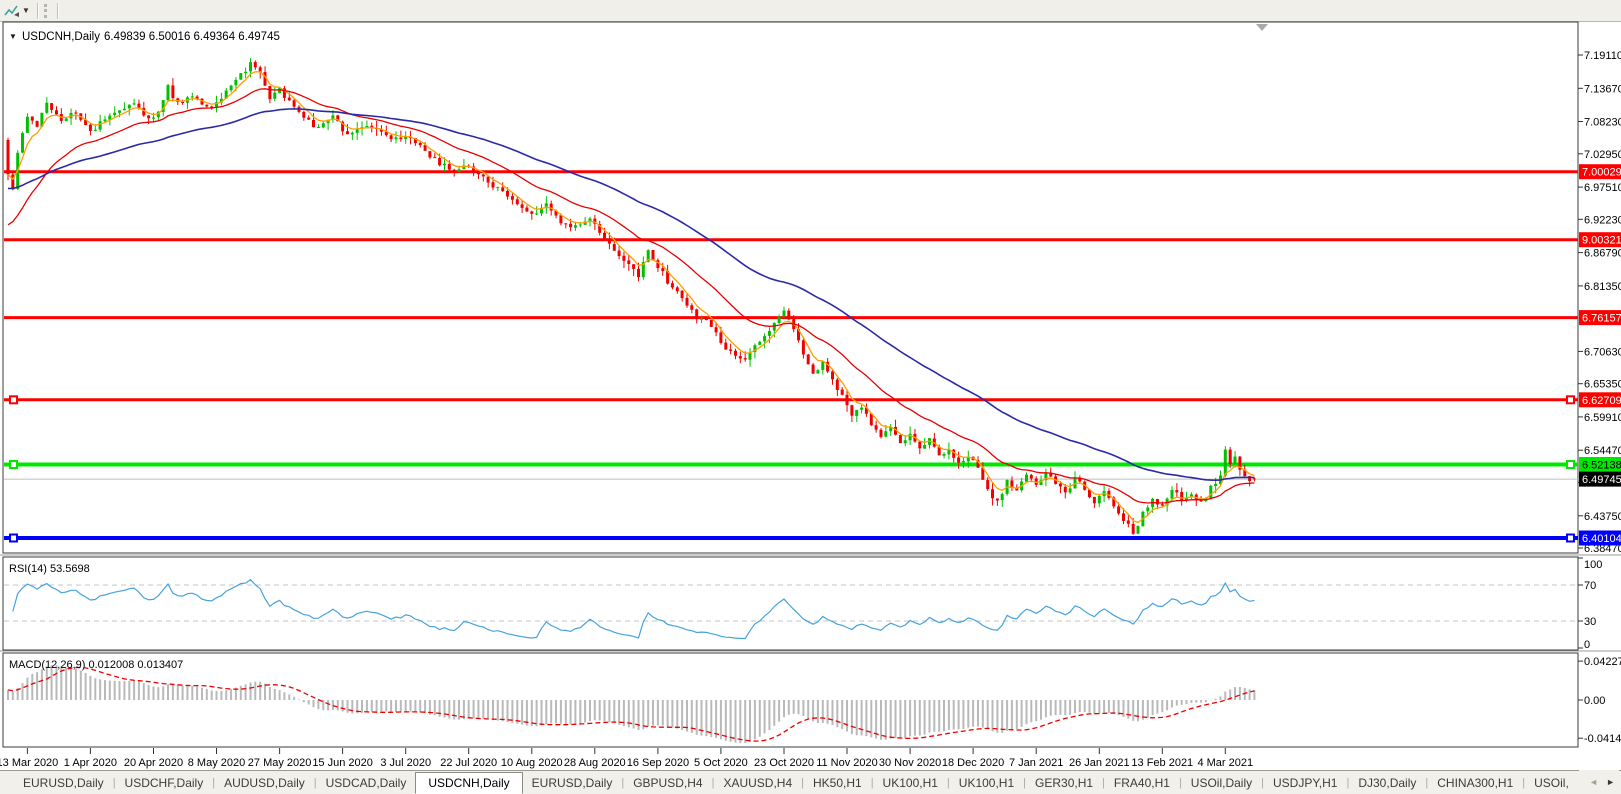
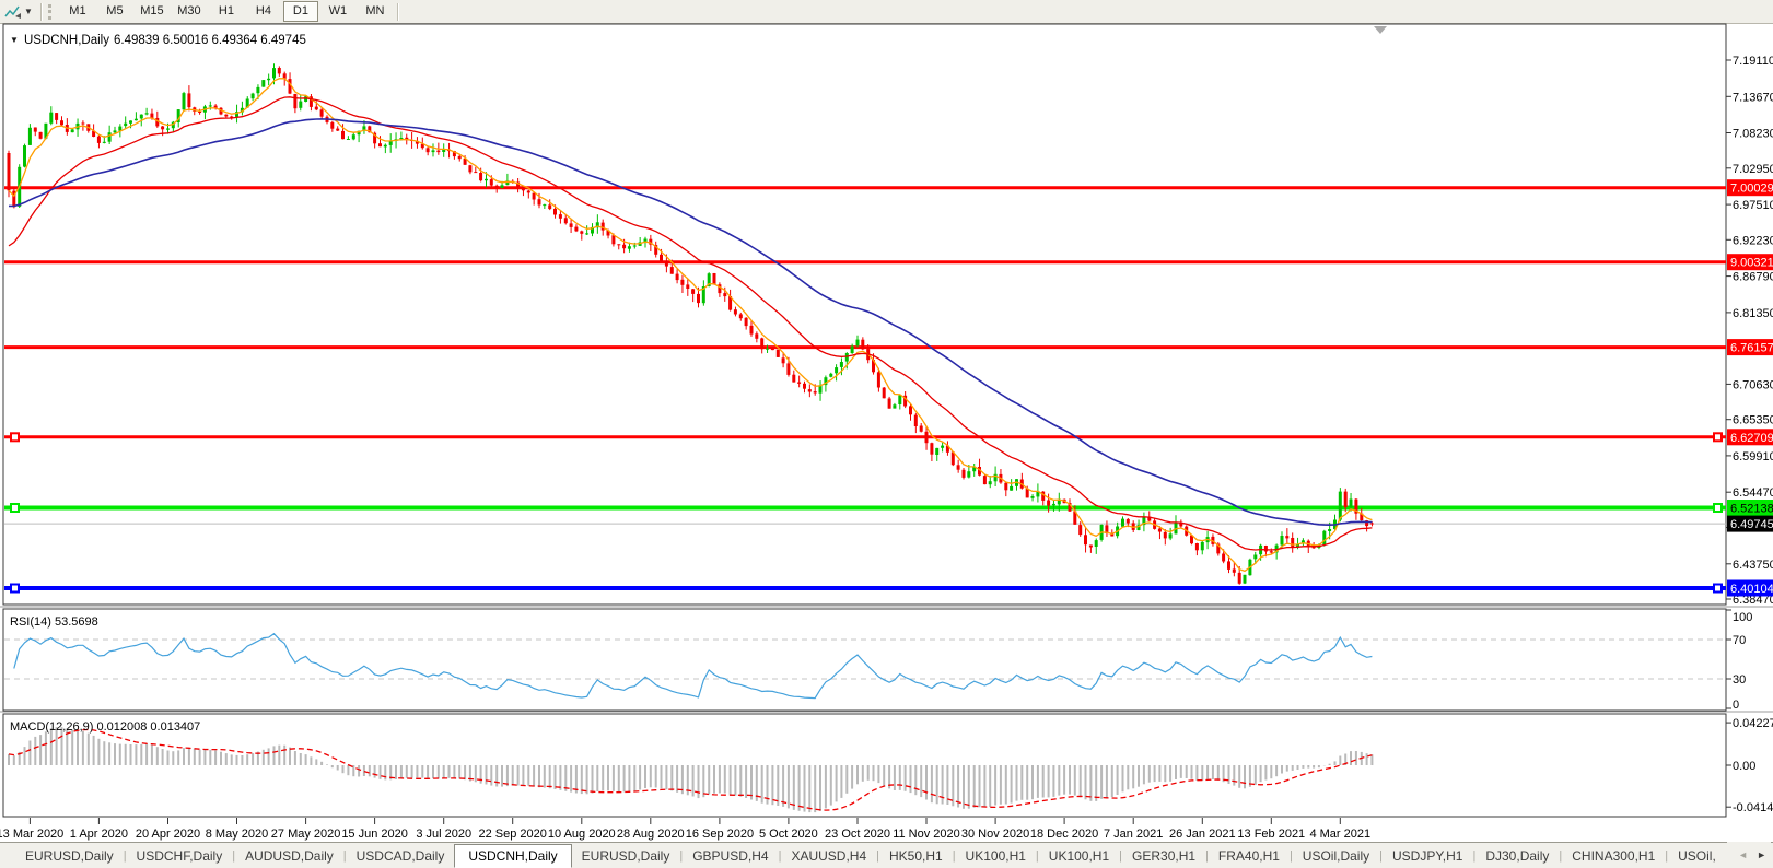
  ▼
+ M1
+ M5
+ M15
+ M30
+ H1
+ H4
+ D1
+ W1
+ MN
  7.19110
  7.1367
  7.0823
  7.0295
  6.9751
  6.9223
  6.8679
  6.8135
  6.7063
  6.6535
  6.5991
  6.5447
  6.4375
  6.3847
  7.00029
  9.00321
  6.76157
  6.62709
  6.52138
  6.40104
  6.49745
  3 Mar 2020
  1 Apr 2020
  20 Apr 2020
  8 May 2020
  27 May 2020
  15 Jun 2020
  3 Jul 2020
- 22 Jul 2020
+ 22 Sep 2020
  10 Aug 2020
  28 Aug 2020
  16 Sep 2020
  5 Oct 2020
  23 Oct 2020
  11 Nov 2020
  30 Nov 2020
  18 Dec 2020
  7 Jan 2021
  26 Jan 2021
  13 Feb 2021
  4 Mar 2021
  100
  70
  30
  0
  0.0422
  0.00
  -0.0414
  ▼
  USDCNH,Daily
  6.49839 6.50016 6.49364 6.49745
  RSI(14) 53.5698
  MACD(12,26,9) 0.012008 0.013407
  EURUSD,Daily
  |
  USDCHF,Daily
  |
  AUDUSD,Daily
  |
  USDCAD,Daily
  USDCNH,Daily
  EURUSD,Daily
  |
  GBPUSD,H4
  |
  XAUUSD,H4
  |
  HK50,H1
  |
  UK100,H1
  |
  UK100,H1
  |
  GER30,H1
  |
  FRA40,H1
  |
  USOil,Daily
  |
  USDJPY,H1
  |
  DJ30,Daily
  |
  CHINA300,H1
  |
  USOil,
  ◄
  ►
